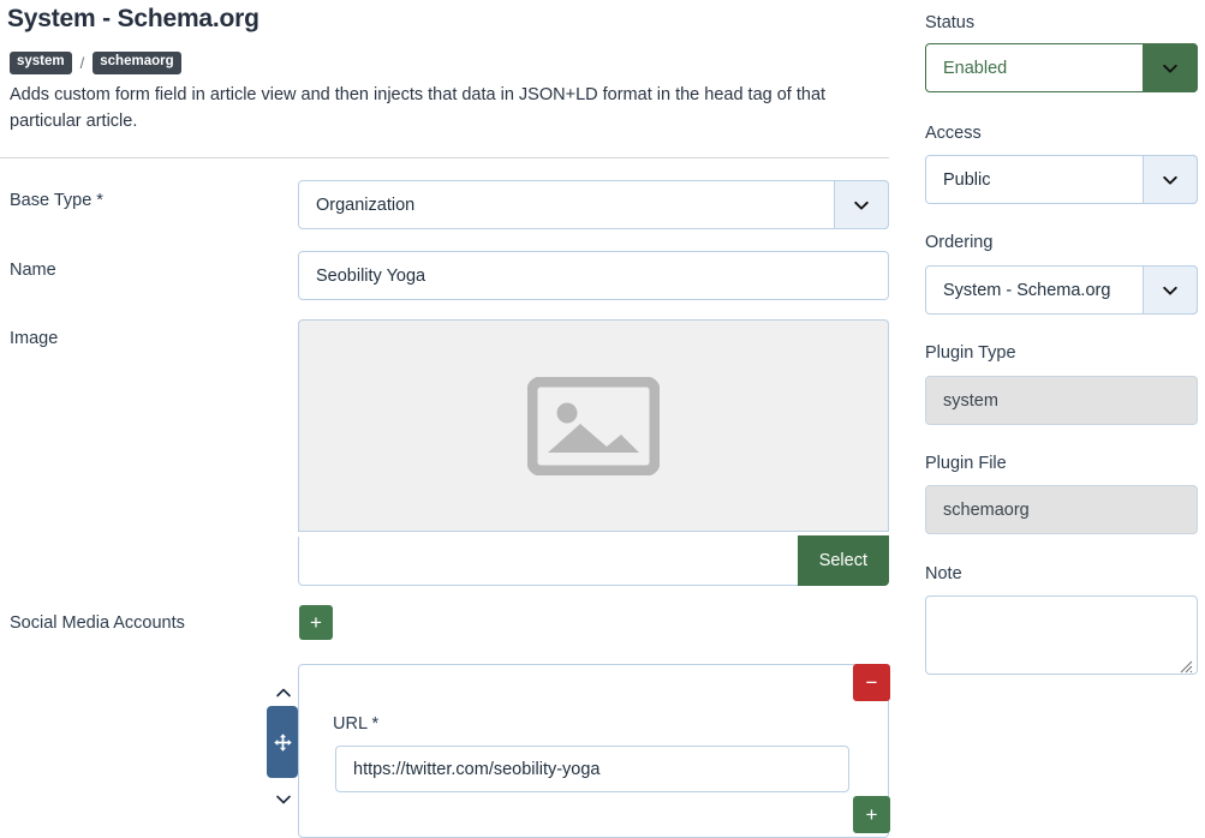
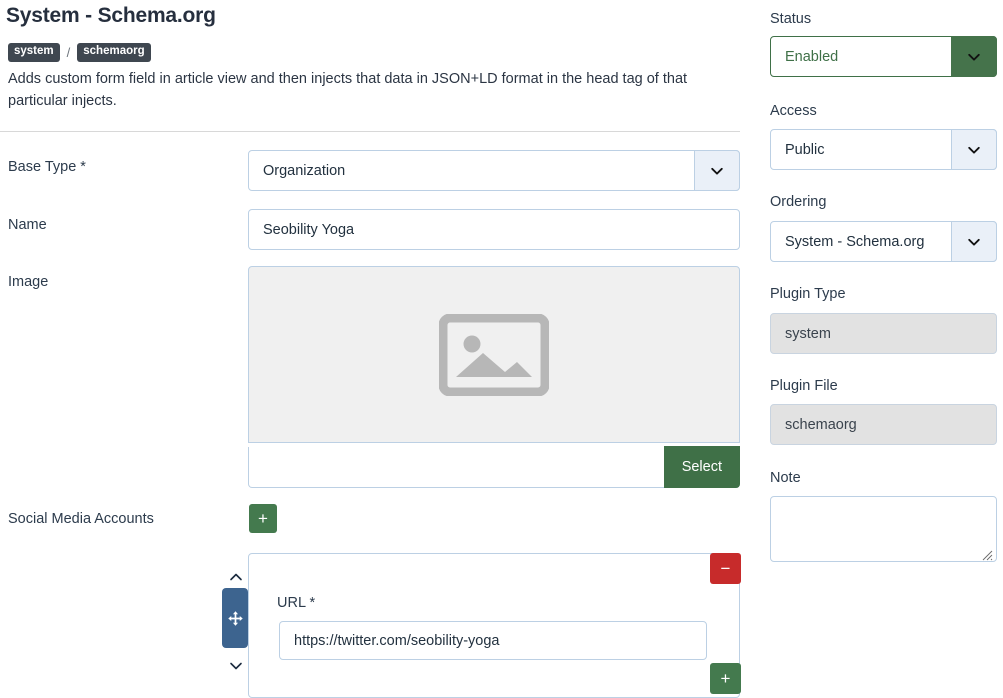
  System - Schema.org
  system
  /
  schemaorg
- Adds custom form field in article view and then injects that data in JSON+LD format in the head tag of that particular article.
+ Adds custom form field in article view and then injects that data in JSON+LD format in the head tag of that particular injects.
  Base Type *
  Organization
  Name
  Seobility Yoga
  Image
  Select
  Social Media Accounts
  +
  −
  +
  URL *
  https://twitter.com/seobility-yoga
  Status
  Enabled
  Access
  Public
  Ordering
  System - Schema.org
  Plugin Type
  system
  Plugin File
  schemaorg
  Note
